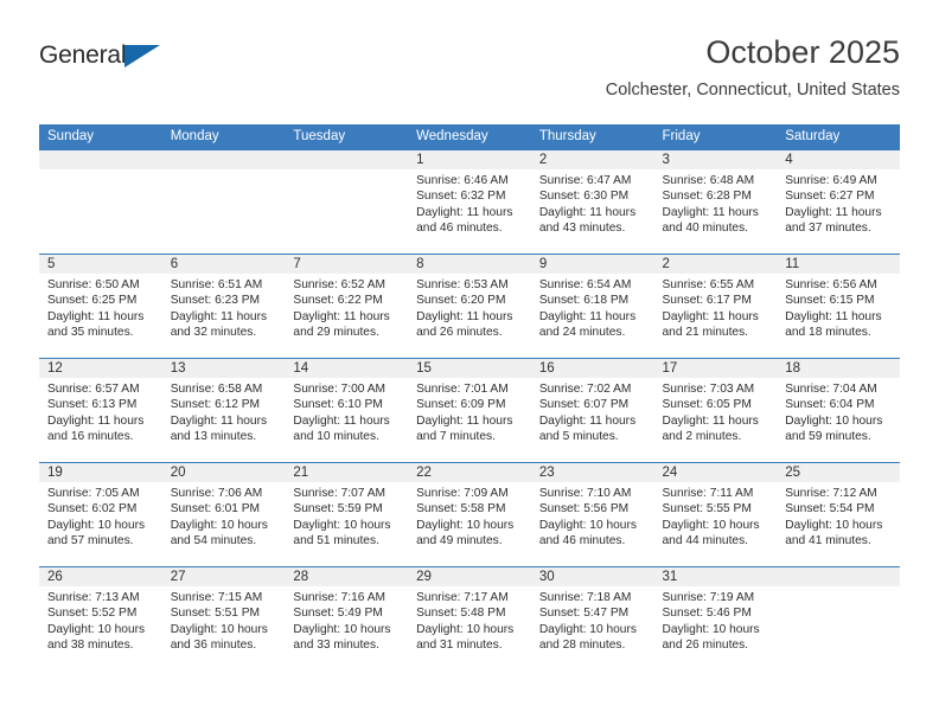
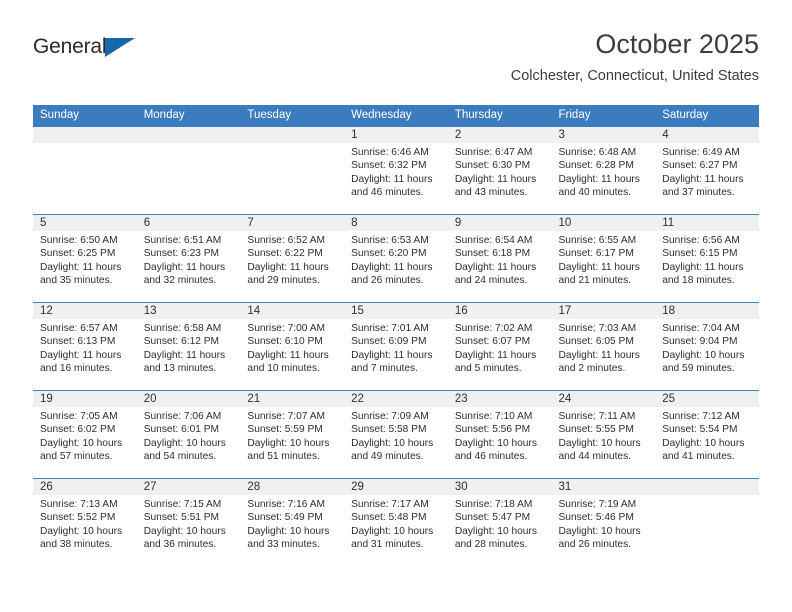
  General
  October 2025
  Colchester, Connecticut, United States
  Sunday	Monday	Tuesday	Wednesday	Thursday	Friday	Saturday
  			1Sunrise: 6:46 AMSunset: 6:32 PMDaylight: 11 hoursand 46 minutes.	2Sunrise: 6:47 AMSunset: 6:30 PMDaylight: 11 hoursand 43 minutes.	3Sunrise: 6:48 AMSunset: 6:28 PMDaylight: 11 hoursand 40 minutes.	4Sunrise: 6:49 AMSunset: 6:27 PMDaylight: 11 hoursand 37 minutes.
- 5Sunrise: 6:50 AMSunset: 6:25 PMDaylight: 11 hoursand 35 minutes.	6Sunrise: 6:51 AMSunset: 6:23 PMDaylight: 11 hoursand 32 minutes.	7Sunrise: 6:52 AMSunset: 6:22 PMDaylight: 11 hoursand 29 minutes.	8Sunrise: 6:53 AMSunset: 6:20 PMDaylight: 11 hoursand 26 minutes.	9Sunrise: 6:54 AMSunset: 6:18 PMDaylight: 11 hoursand 24 minutes.	2Sunrise: 6:55 AMSunset: 6:17 PMDaylight: 11 hoursand 21 minutes.	11Sunrise: 6:56 AMSunset: 6:15 PMDaylight: 11 hoursand 18 minutes.
+ 5Sunrise: 6:50 AMSunset: 6:25 PMDaylight: 11 hoursand 35 minutes.	6Sunrise: 6:51 AMSunset: 6:23 PMDaylight: 11 hoursand 32 minutes.	7Sunrise: 6:52 AMSunset: 6:22 PMDaylight: 11 hoursand 29 minutes.	8Sunrise: 6:53 AMSunset: 6:20 PMDaylight: 11 hoursand 26 minutes.	9Sunrise: 6:54 AMSunset: 6:18 PMDaylight: 11 hoursand 24 minutes.	10Sunrise: 6:55 AMSunset: 6:17 PMDaylight: 11 hoursand 21 minutes.	11Sunrise: 6:56 AMSunset: 6:15 PMDaylight: 11 hoursand 18 minutes.
- 12Sunrise: 6:57 AMSunset: 6:13 PMDaylight: 11 hoursand 16 minutes.	13Sunrise: 6:58 AMSunset: 6:12 PMDaylight: 11 hoursand 13 minutes.	14Sunrise: 7:00 AMSunset: 6:10 PMDaylight: 11 hoursand 10 minutes.	15Sunrise: 7:01 AMSunset: 6:09 PMDaylight: 11 hoursand 7 minutes.	16Sunrise: 7:02 AMSunset: 6:07 PMDaylight: 11 hoursand 5 minutes.	17Sunrise: 7:03 AMSunset: 6:05 PMDaylight: 11 hoursand 2 minutes.	18Sunrise: 7:04 AMSunset: 6:04 PMDaylight: 10 hoursand 59 minutes.
+ 12Sunrise: 6:57 AMSunset: 6:13 PMDaylight: 11 hoursand 16 minutes.	13Sunrise: 6:58 AMSunset: 6:12 PMDaylight: 11 hoursand 13 minutes.	14Sunrise: 7:00 AMSunset: 6:10 PMDaylight: 11 hoursand 10 minutes.	15Sunrise: 7:01 AMSunset: 6:09 PMDaylight: 11 hoursand 7 minutes.	16Sunrise: 7:02 AMSunset: 6:07 PMDaylight: 11 hoursand 5 minutes.	17Sunrise: 7:03 AMSunset: 6:05 PMDaylight: 11 hoursand 2 minutes.	18Sunrise: 7:04 AMSunset: 9:04 PMDaylight: 10 hoursand 59 minutes.
  19Sunrise: 7:05 AMSunset: 6:02 PMDaylight: 10 hoursand 57 minutes.	20Sunrise: 7:06 AMSunset: 6:01 PMDaylight: 10 hoursand 54 minutes.	21Sunrise: 7:07 AMSunset: 5:59 PMDaylight: 10 hoursand 51 minutes.	22Sunrise: 7:09 AMSunset: 5:58 PMDaylight: 10 hoursand 49 minutes.	23Sunrise: 7:10 AMSunset: 5:56 PMDaylight: 10 hoursand 46 minutes.	24Sunrise: 7:11 AMSunset: 5:55 PMDaylight: 10 hoursand 44 minutes.	25Sunrise: 7:12 AMSunset: 5:54 PMDaylight: 10 hoursand 41 minutes.
  26Sunrise: 7:13 AMSunset: 5:52 PMDaylight: 10 hoursand 38 minutes.	27Sunrise: 7:15 AMSunset: 5:51 PMDaylight: 10 hoursand 36 minutes.	28Sunrise: 7:16 AMSunset: 5:49 PMDaylight: 10 hoursand 33 minutes.	29Sunrise: 7:17 AMSunset: 5:48 PMDaylight: 10 hoursand 31 minutes.	30Sunrise: 7:18 AMSunset: 5:47 PMDaylight: 10 hoursand 28 minutes.	31Sunrise: 7:19 AMSunset: 5:46 PMDaylight: 10 hoursand 26 minutes.
